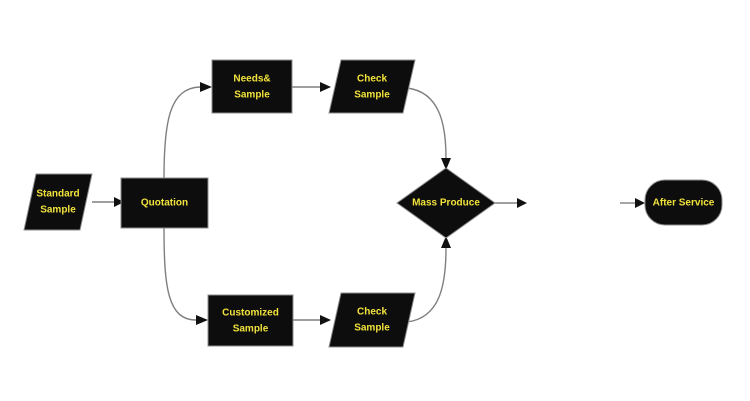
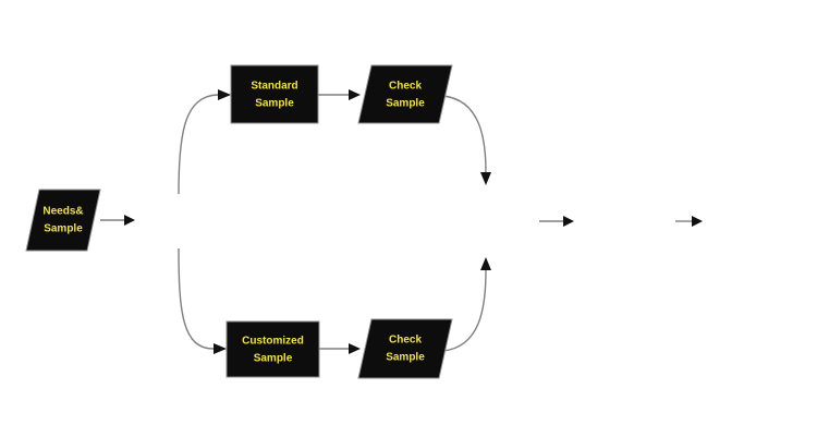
- Standard
+ Needs&
  Sample
- Quotation
- Needs&
+ Standard
  Sample
  Check
  Sample
  Customized
  Sample
  Check
  Sample
- Mass Produce
- After Service
